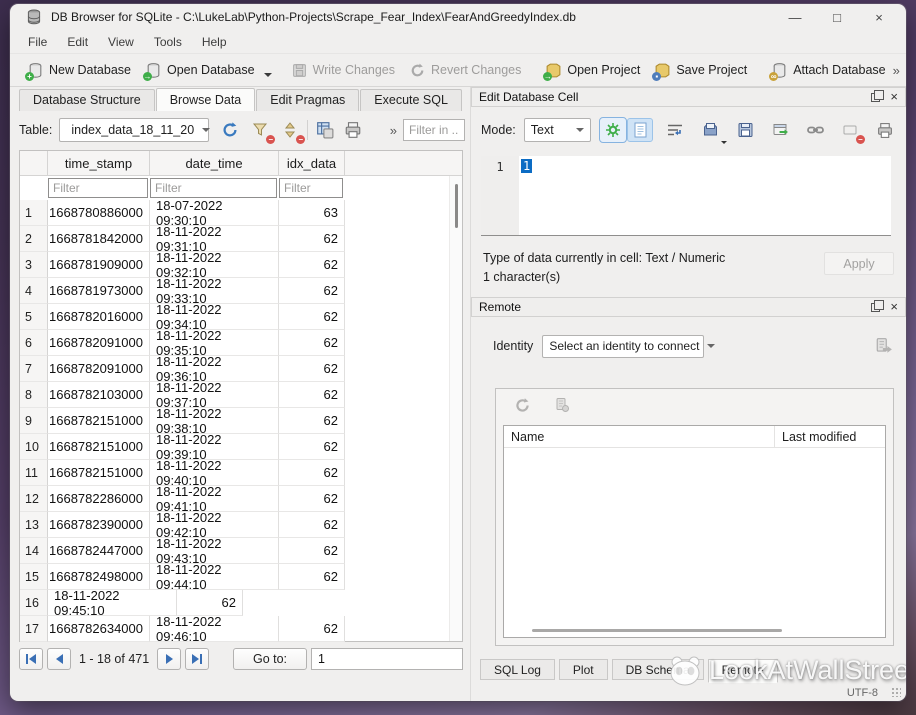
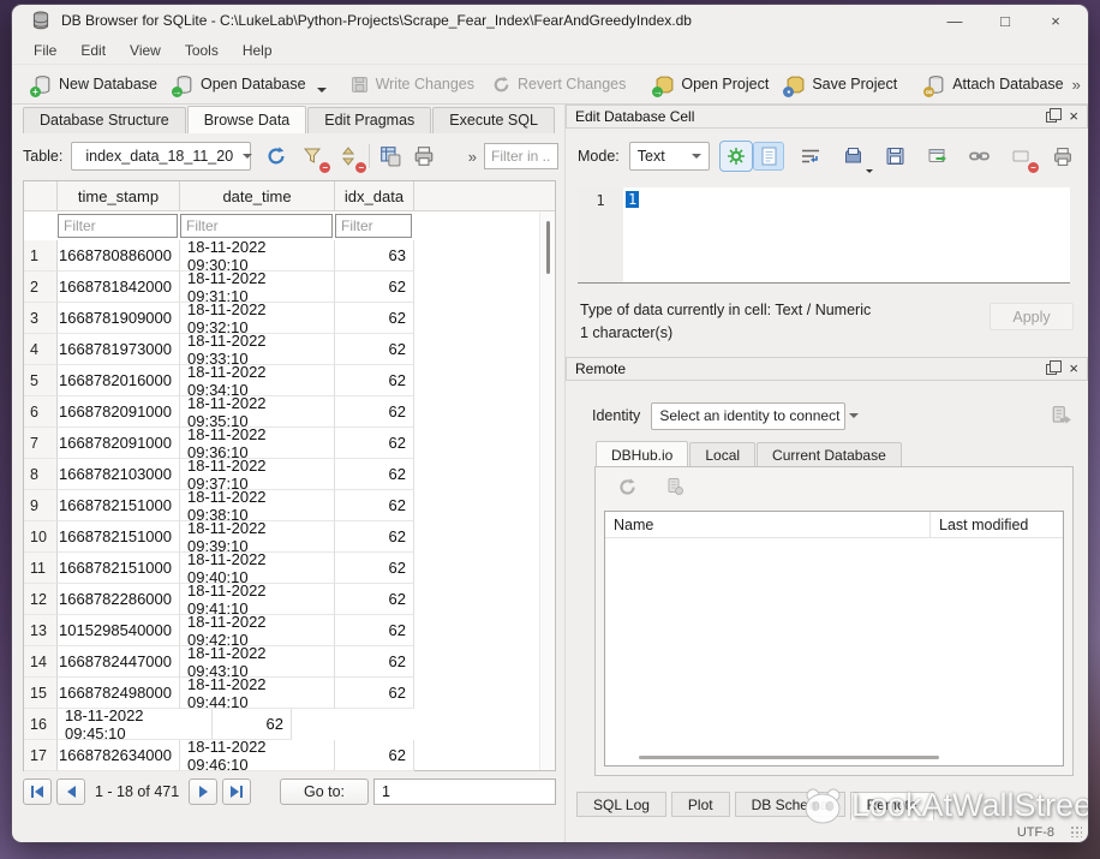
  DB Browser for SQLite - C:\LukeLab\Python-Projects\Scrape_Fear_Index\FearAndGreedyIndex.db
  —
  □
  ×
  File
  Edit
  View
  Tools
  Help
  +
  New Database
  →
  Open Database
  Write Changes
  Revert Changes
  →
  Open Project
  ▪
  Save Project
  ∞
  Attach Database
  »
  Database Structure
  Browse Data
  Edit Pragmas
  Execute SQL
  Table:
  index_data_18_11_20
  –
  –
  »
  Filter in ..
  time_stamp
  date_time
  idx_data
  Filter
  Filter
  Filter
  1
  1668780886000
- 18-07-2022 09:30:10
+ 18-11-2022 09:30:10
  63
  2
  1668781842000
  18-11-2022 09:31:10
  62
  3
  1668781909000
  18-11-2022 09:32:10
  62
  4
  1668781973000
  18-11-2022 09:33:10
  62
  5
  1668782016000
  18-11-2022 09:34:10
  62
  6
  1668782091000
  18-11-2022 09:35:10
  62
  7
  1668782091000
  18-11-2022 09:36:10
  62
  8
  1668782103000
  18-11-2022 09:37:10
  62
  9
  1668782151000
  18-11-2022 09:38:10
  62
  10
  1668782151000
  18-11-2022 09:39:10
  62
  11
  1668782151000
  18-11-2022 09:40:10
  62
  12
  1668782286000
  18-11-2022 09:41:10
  62
  13
- 1668782390000
+ 1015298540000
  18-11-2022 09:42:10
  62
  14
  1668782447000
  18-11-2022 09:43:10
  62
  15
  1668782498000
  18-11-2022 09:44:10
  62
  16
  18-11-2022 09:45:10
  62
  17
  1668782634000
  18-11-2022 09:46:10
  62
  1 - 18 of 471
  Go to:
  1
  Edit Database Cell
  ×
  Mode:
  Text
  –
  1
  1
  Type of data currently in cell: Text / Numeric
  1 character(s)
  Apply
  Remote
  ×
  Identity
  Select an identity to connect
+ DBHub.io
+ Local
+ Current Database
  Name
  Last modified
  SQL Log
  Plot
  DB Sche
  Remote
  LookAtWallStree
  UTF-8
